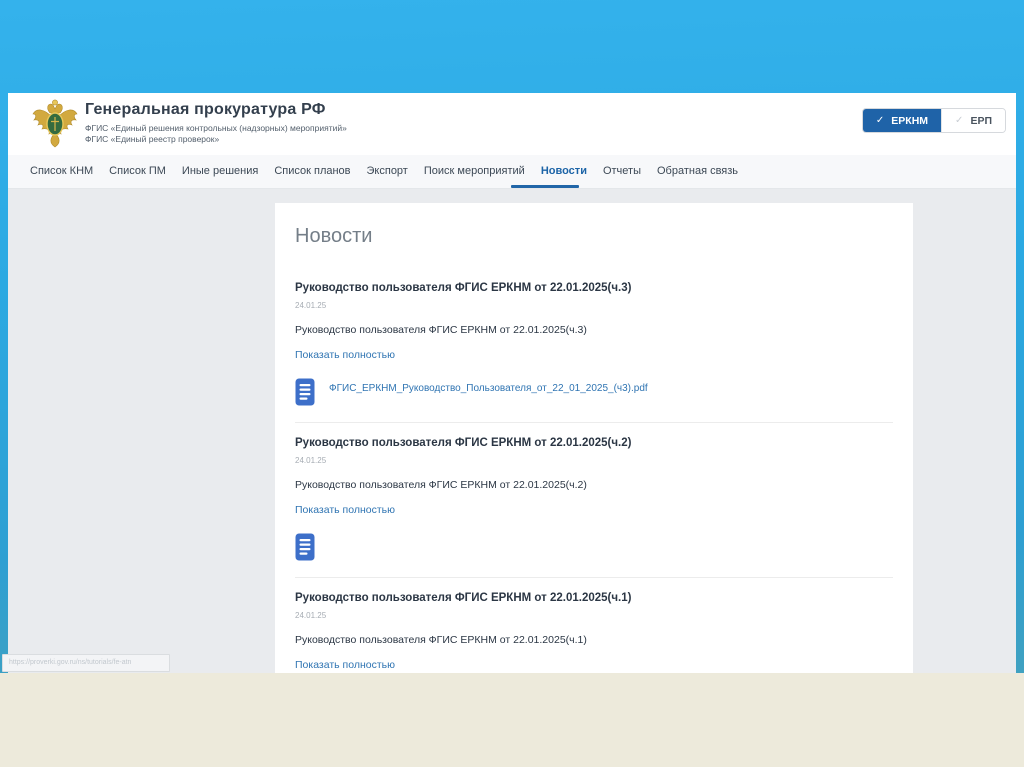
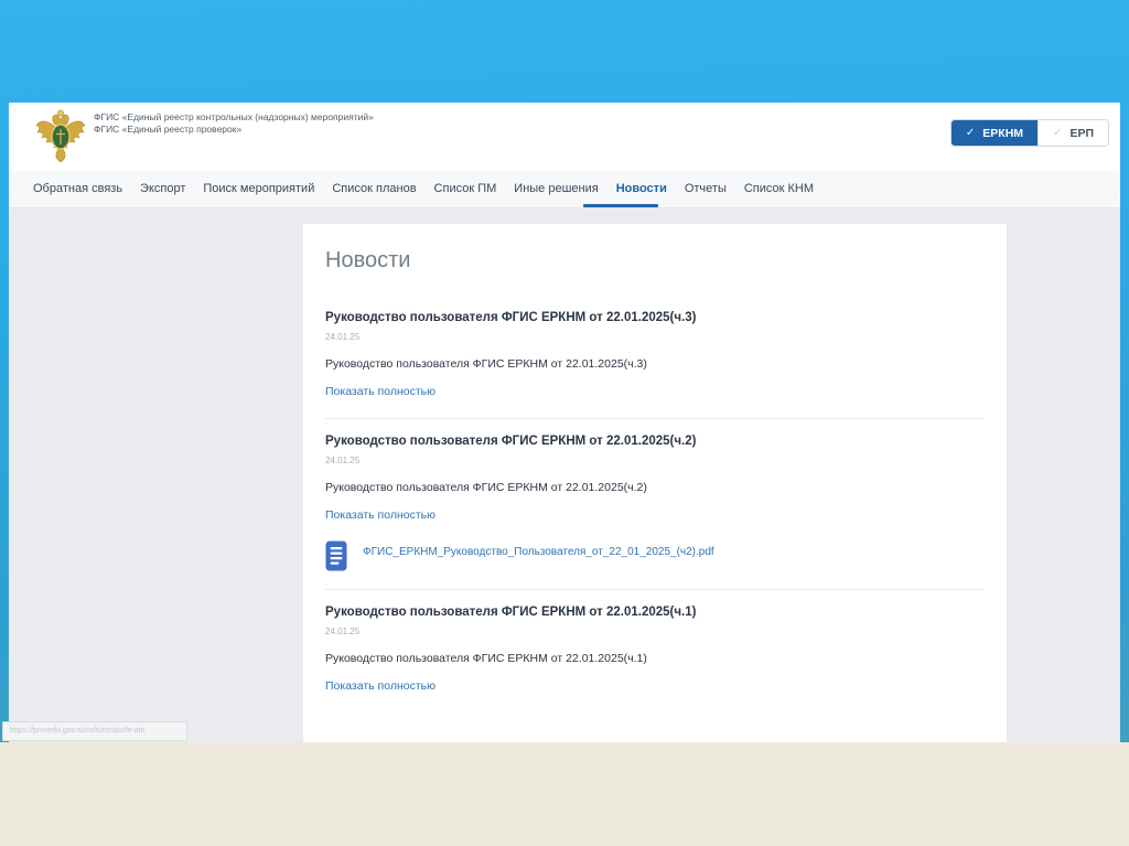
- Генеральная прокуратура РФ
- ФГИС «Единый решения контрольных (надзорных) мероприятий»
+ ФГИС «Единый реестр контрольных (надзорных) мероприятий»
  ФГИС «Единый реестр проверок»
  ✓
  ЕРКНМ
  ✓
  ЕРП
- Список КНМ
+ Обратная связь
- Список ПМ
+ Экспорт
- Иные решения
+ Поиск мероприятий
  Список планов
- Экспорт
+ Список ПМ
- Поиск мероприятий
+ Иные решения
  Новости
  Отчеты
- Обратная связь
+ Список КНМ
  Новости
  Руководство пользователя ФГИС ЕРКНМ от 22.01.2025(ч.3)
  24.01.25
  Руководство пользователя ФГИС ЕРКНМ от 22.01.2025(ч.3)
  Показать полностью
- ФГИС_ЕРКНМ_Руководство_Пользователя_от_22_01_2025_(ч3).pdf
  Руководство пользователя ФГИС ЕРКНМ от 22.01.2025(ч.2)
  24.01.25
  Руководство пользователя ФГИС ЕРКНМ от 22.01.2025(ч.2)
  Показать полностью
+ ФГИС_ЕРКНМ_Руководство_Пользователя_от_22_01_2025_(ч2).pdf
  Руководство пользователя ФГИС ЕРКНМ от 22.01.2025(ч.1)
  24.01.25
  Руководство пользователя ФГИС ЕРКНМ от 22.01.2025(ч.1)
  Показать полностью
